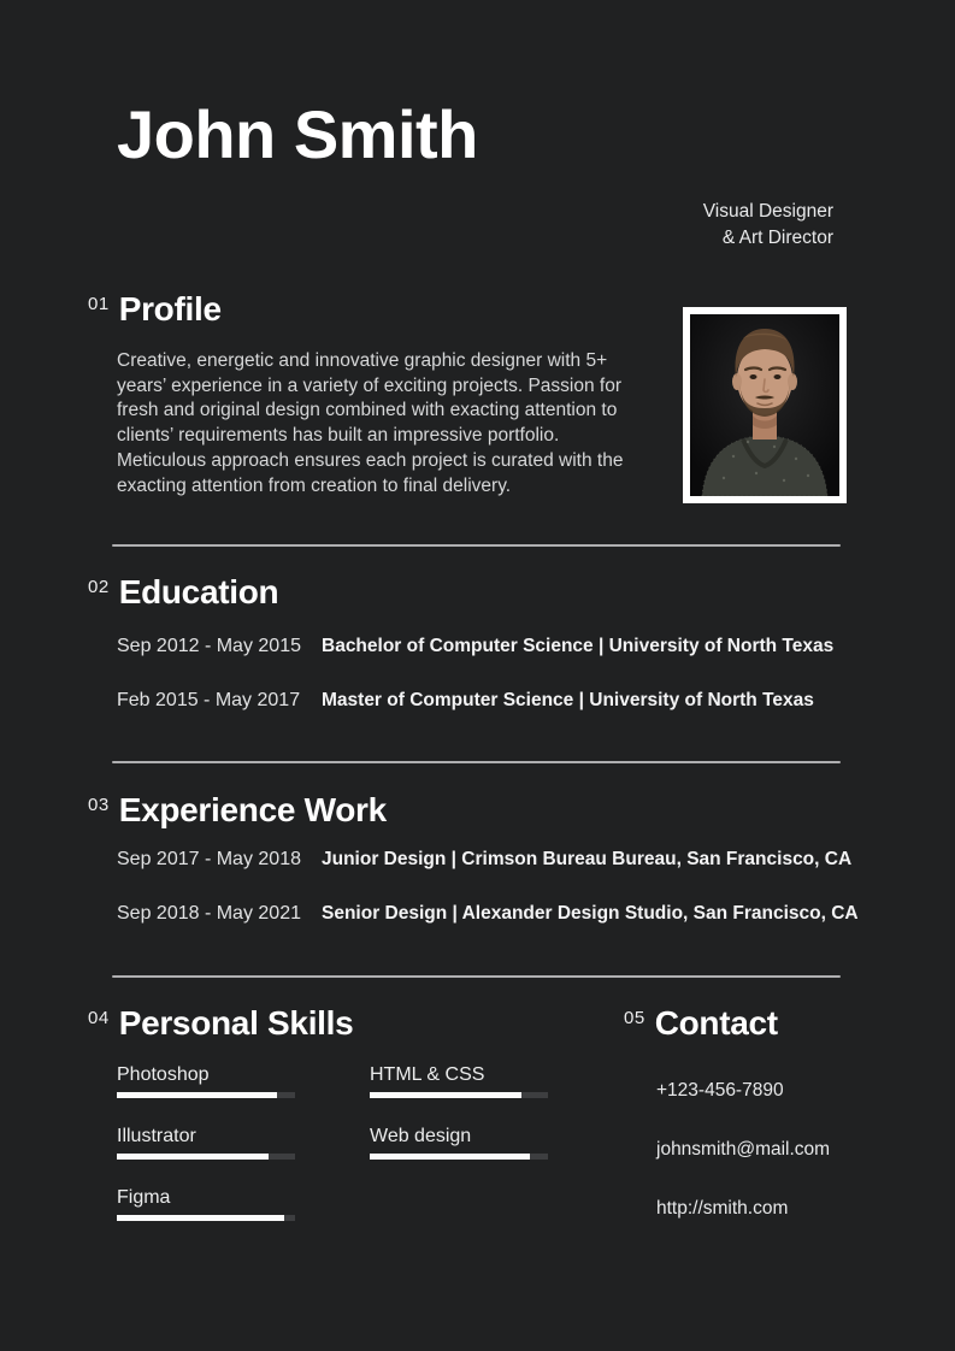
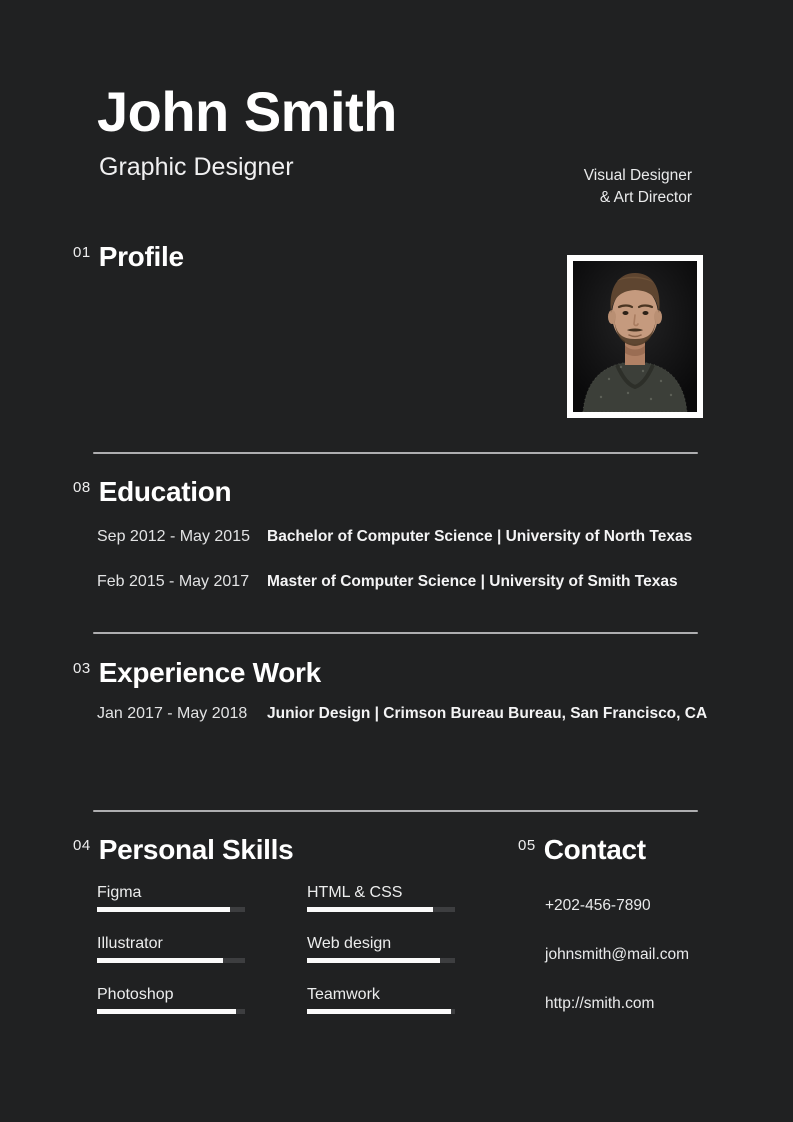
  John Smith
+ Graphic Designer
  Visual Designer
  & Art Director
  01
  Profile
- Creative, energetic and innovative graphic designer with 5+ years’ experience in a variety of exciting projects. Passion for fresh and original design combined with exacting attention to clients’ requirements has built an impressive portfolio. Meticulous approach ensures each project is curated with the exacting attention from creation to final delivery.
- 02
+ 08
  Education
  Sep 2012 - May 2015
  Bachelor of Computer Science | University of North Texas
  Feb 2015 - May 2017
- Master of Computer Science | University of North Texas
+ Master of Computer Science | University of Smith Texas
  03
  Experience Work
- Sep 2017 - May 2018
+ Jan 2017 - May 2018
  Junior Design | Crimson Bureau Bureau, San Francisco, CA
- Sep 2018 - May 2021
- Senior Design | Alexander Design Studio, San Francisco, CA
  04
  Personal Skills
- Photoshop
+ Figma
  Illustrator
- Figma
+ Photoshop
  HTML & CSS
  Web design
+ Teamwork
  05
  Contact
- +123-456-7890
+ +202-456-7890
  johnsmith@mail.com
  http://smith.com
